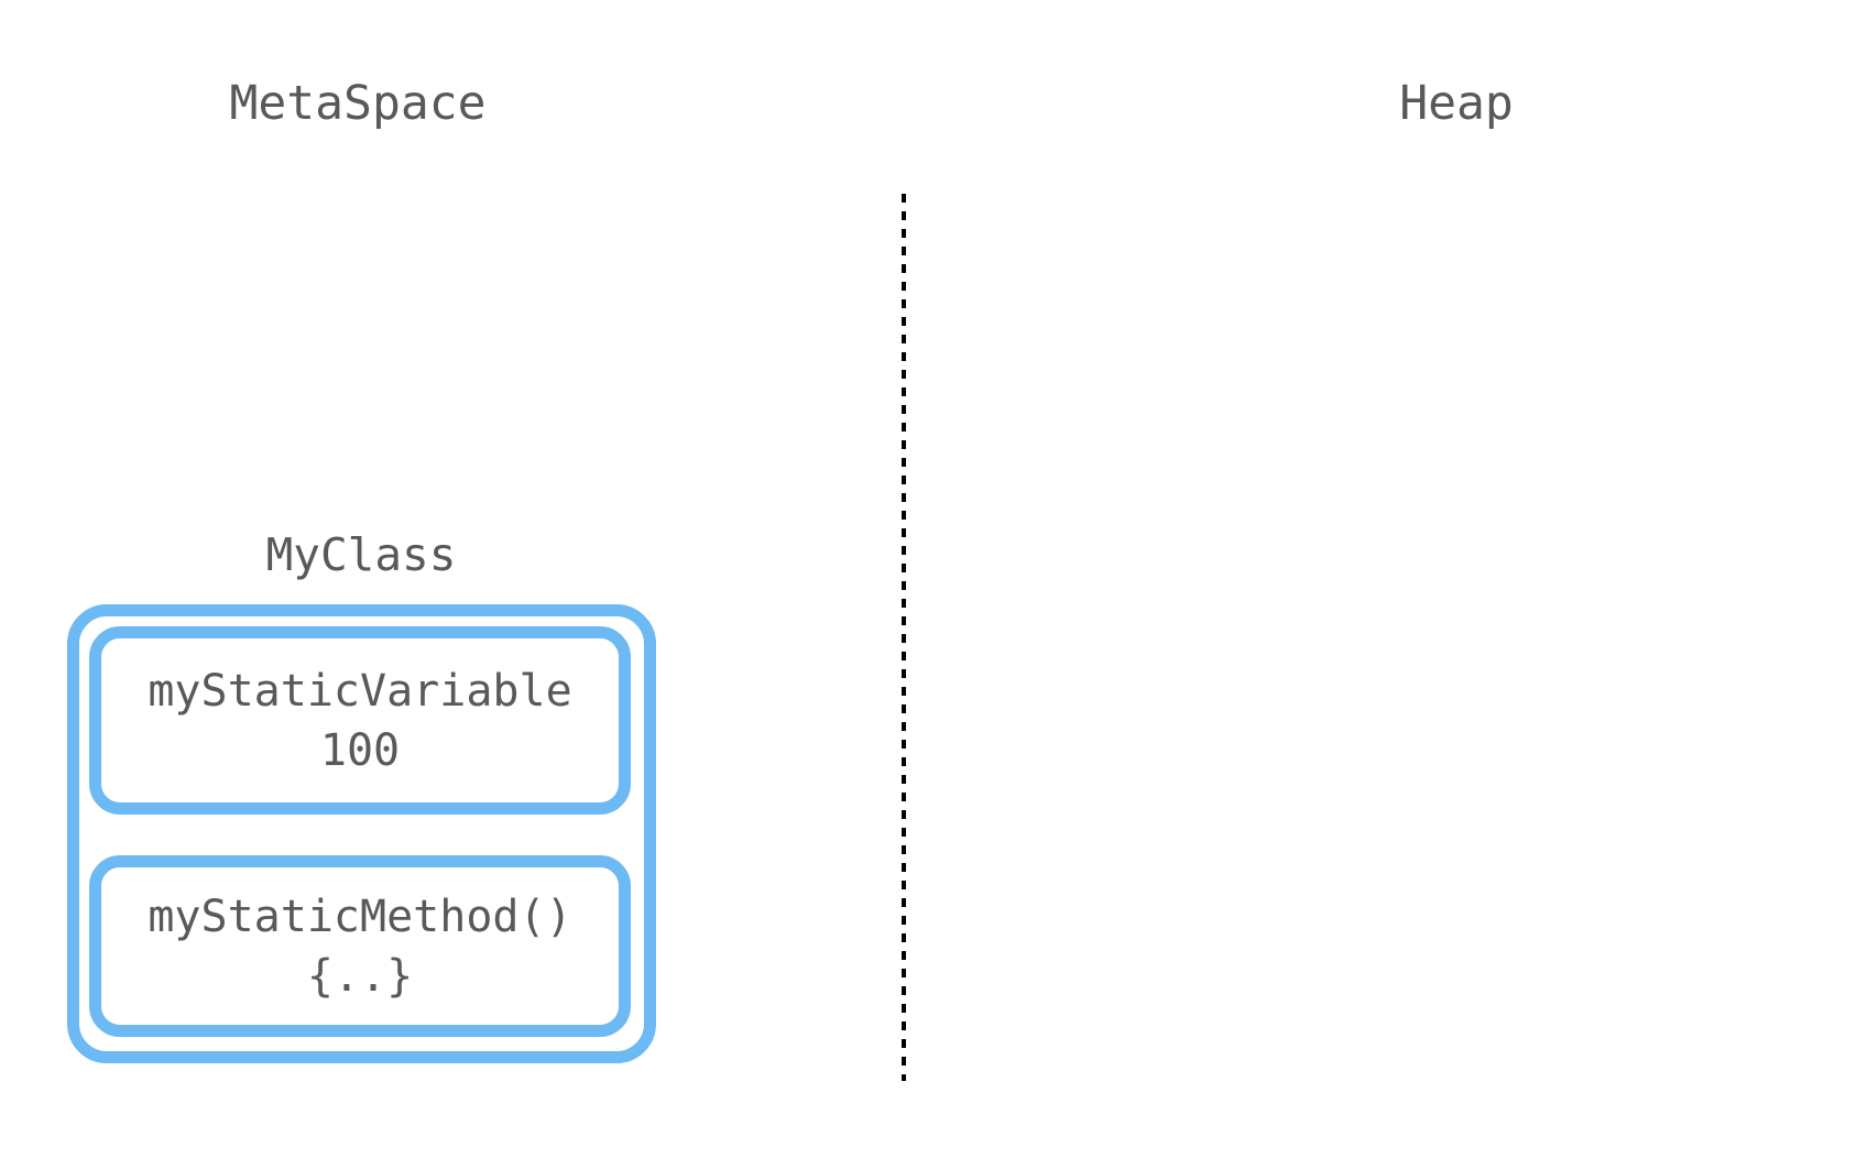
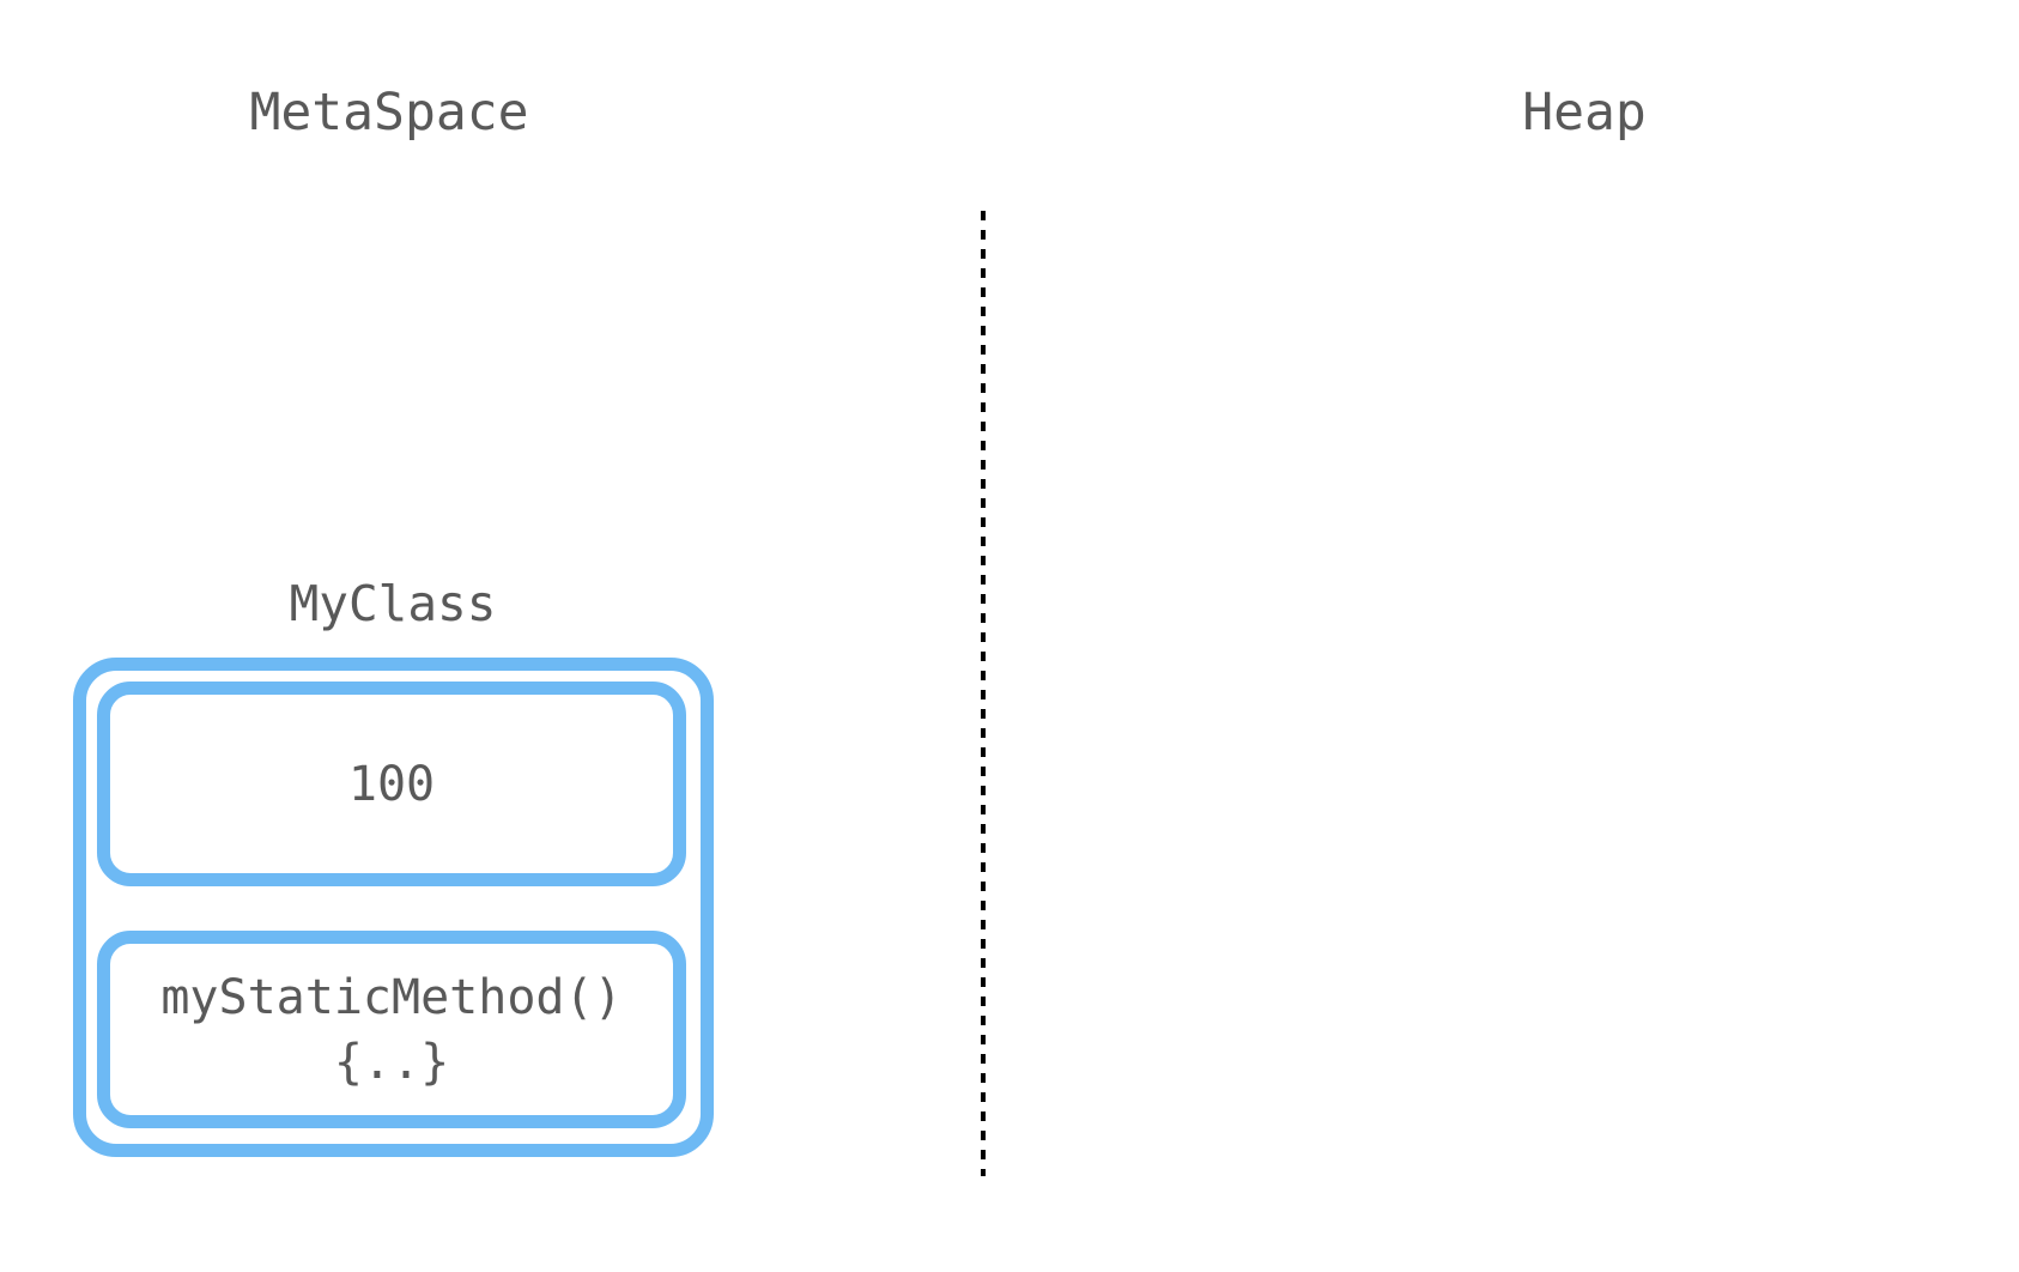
  MetaSpace
  Heap
  MyClass
- myStaticVariable
  100
  myStaticMethod()
  {..}
